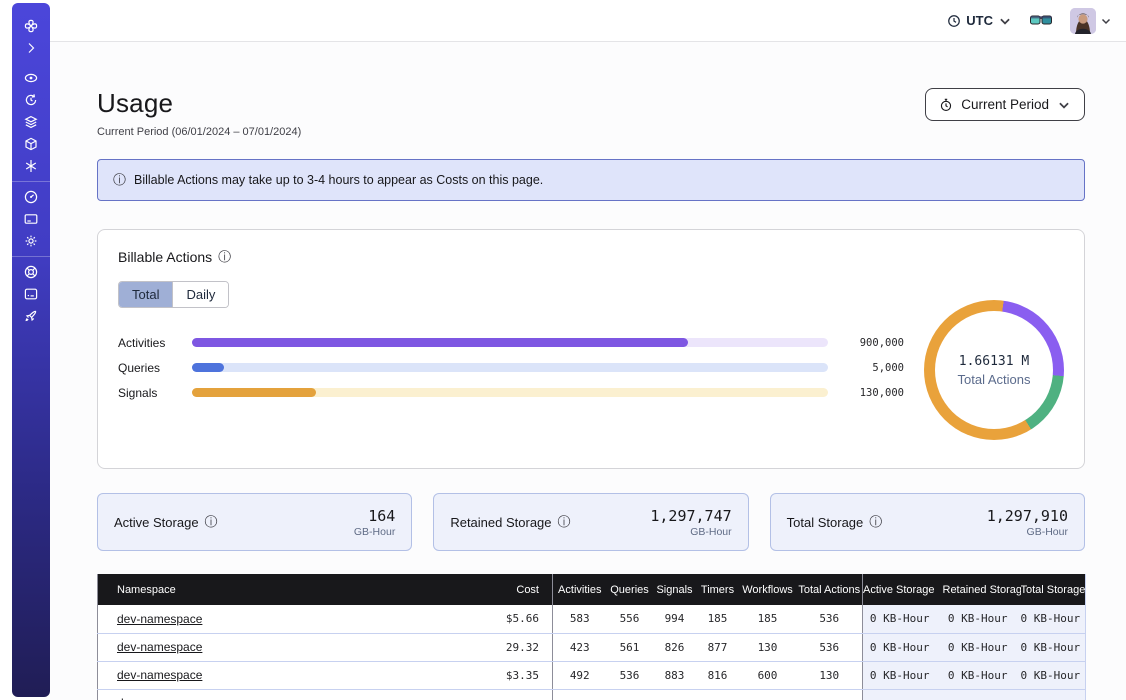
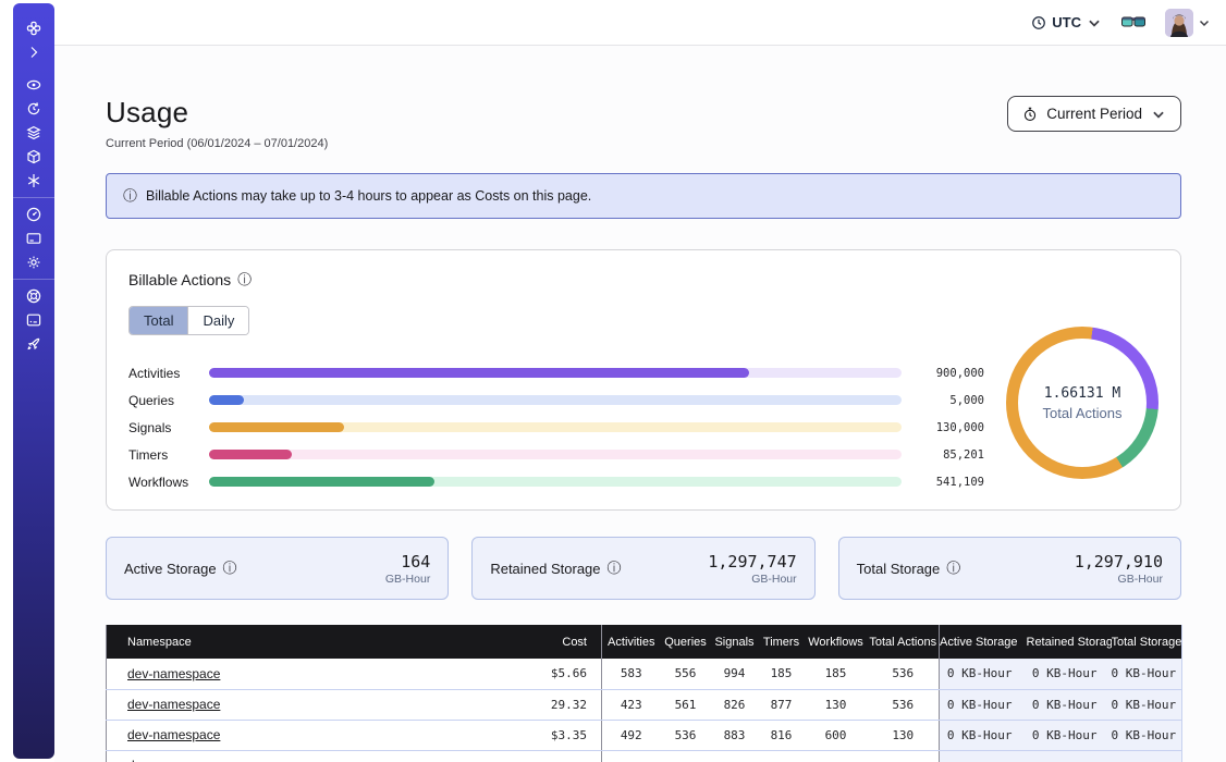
  UTC
  Usage
  Current Period (06/01/2024 – 07/01/2024)
  Current Period
  ⓘ
  Billable Actions may take up to 3-4 hours to appear as Costs on this page.
  Billable Actions
  ⓘ
  Total
  Daily
  Activities
  900,000
  Queries
  5,000
  Signals
  130,000
+ Timers
+ 85,201
+ Workflows
+ 541,109
  1.66131 M
  Total Actions
  Active Storage
  ⓘ
  164
  GB-Hour
  Retained Storage
  ⓘ
  1,297,747
  GB-Hour
  Total Storage
  ⓘ
  1,297,910
  GB-Hour
  Namespace	Cost	Activities	Queries	Signals	Timers	Workflows	Total Actions	Active Storage	Retained Storag	Total Storage
  dev-namespace	$5.66	583	556	994	185	185	536	0 KB-Hour	0 KB-Hour	0 KB-Hour
  dev-namespace	29.32	423	561	826	877	130	536	0 KB-Hour	0 KB-Hour	0 KB-Hour
  dev-namespace	$3.35	492	536	883	816	600	130	0 KB-Hour	0 KB-Hour	0 KB-Hour
